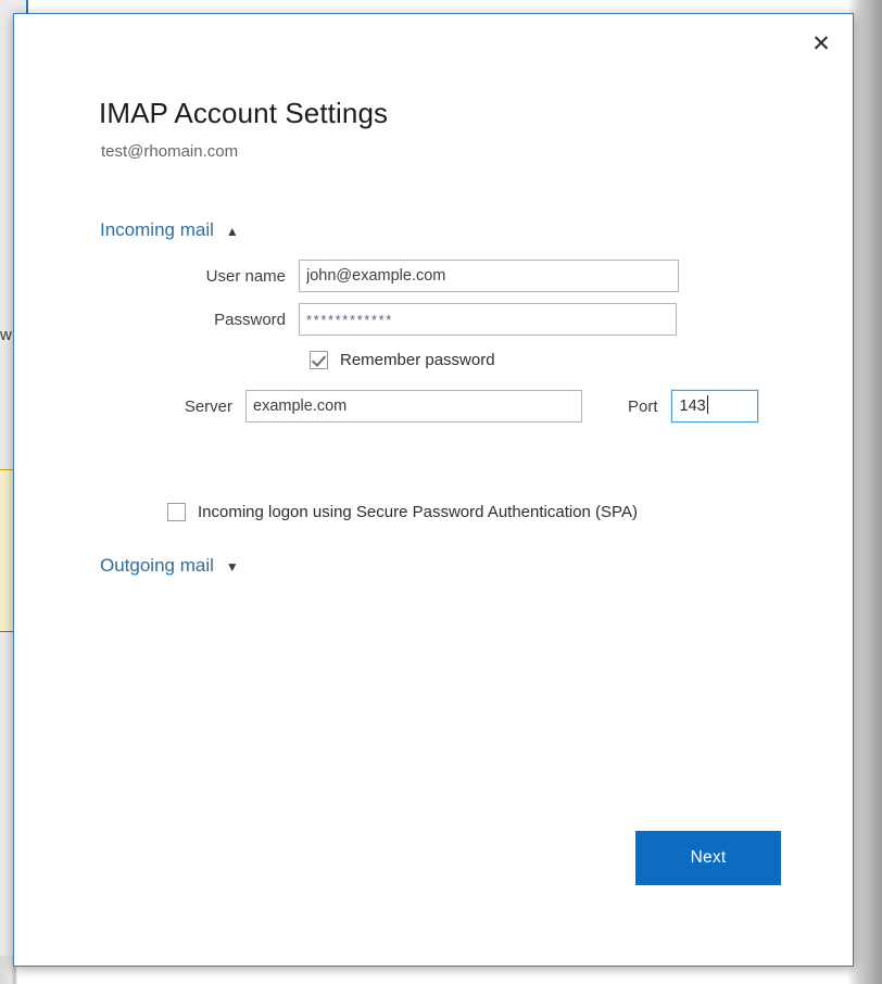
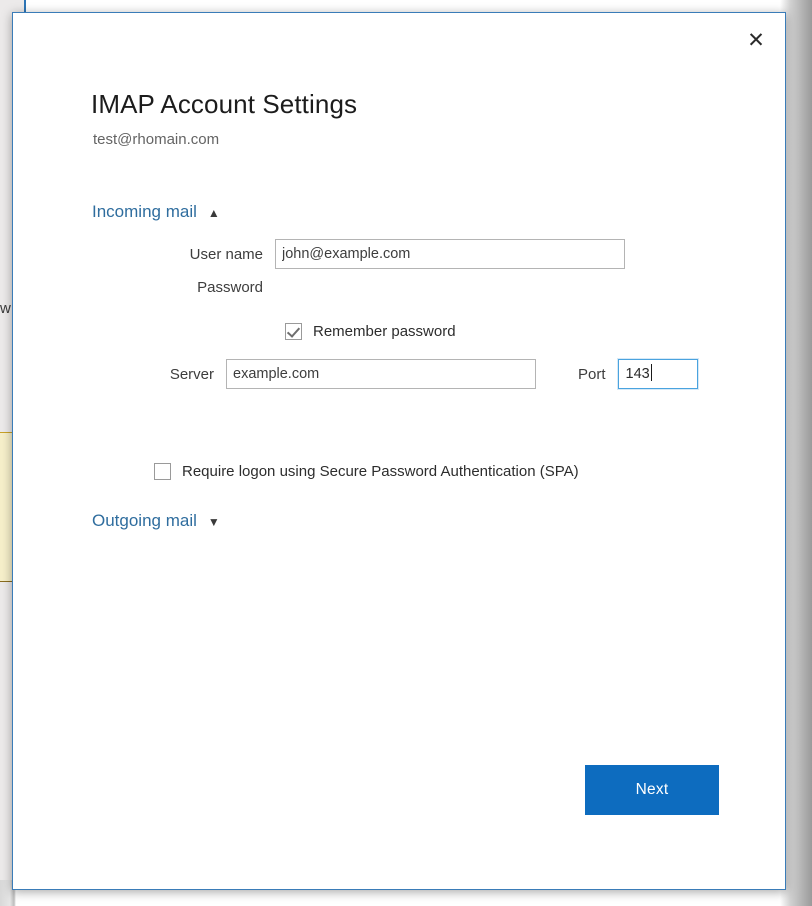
  w
  ✕
  IMAP Account Settings
  test@rhomain.com
  Incoming mail
  ▲
  User name
  john@example.com
  Password
- ************
  Remember password
  Server
  example.com
  Port
  143
- Incoming logon using Secure Password Authentication (SPA)
+ Require logon using Secure Password Authentication (SPA)
  Outgoing mail
  ▼
  Next
